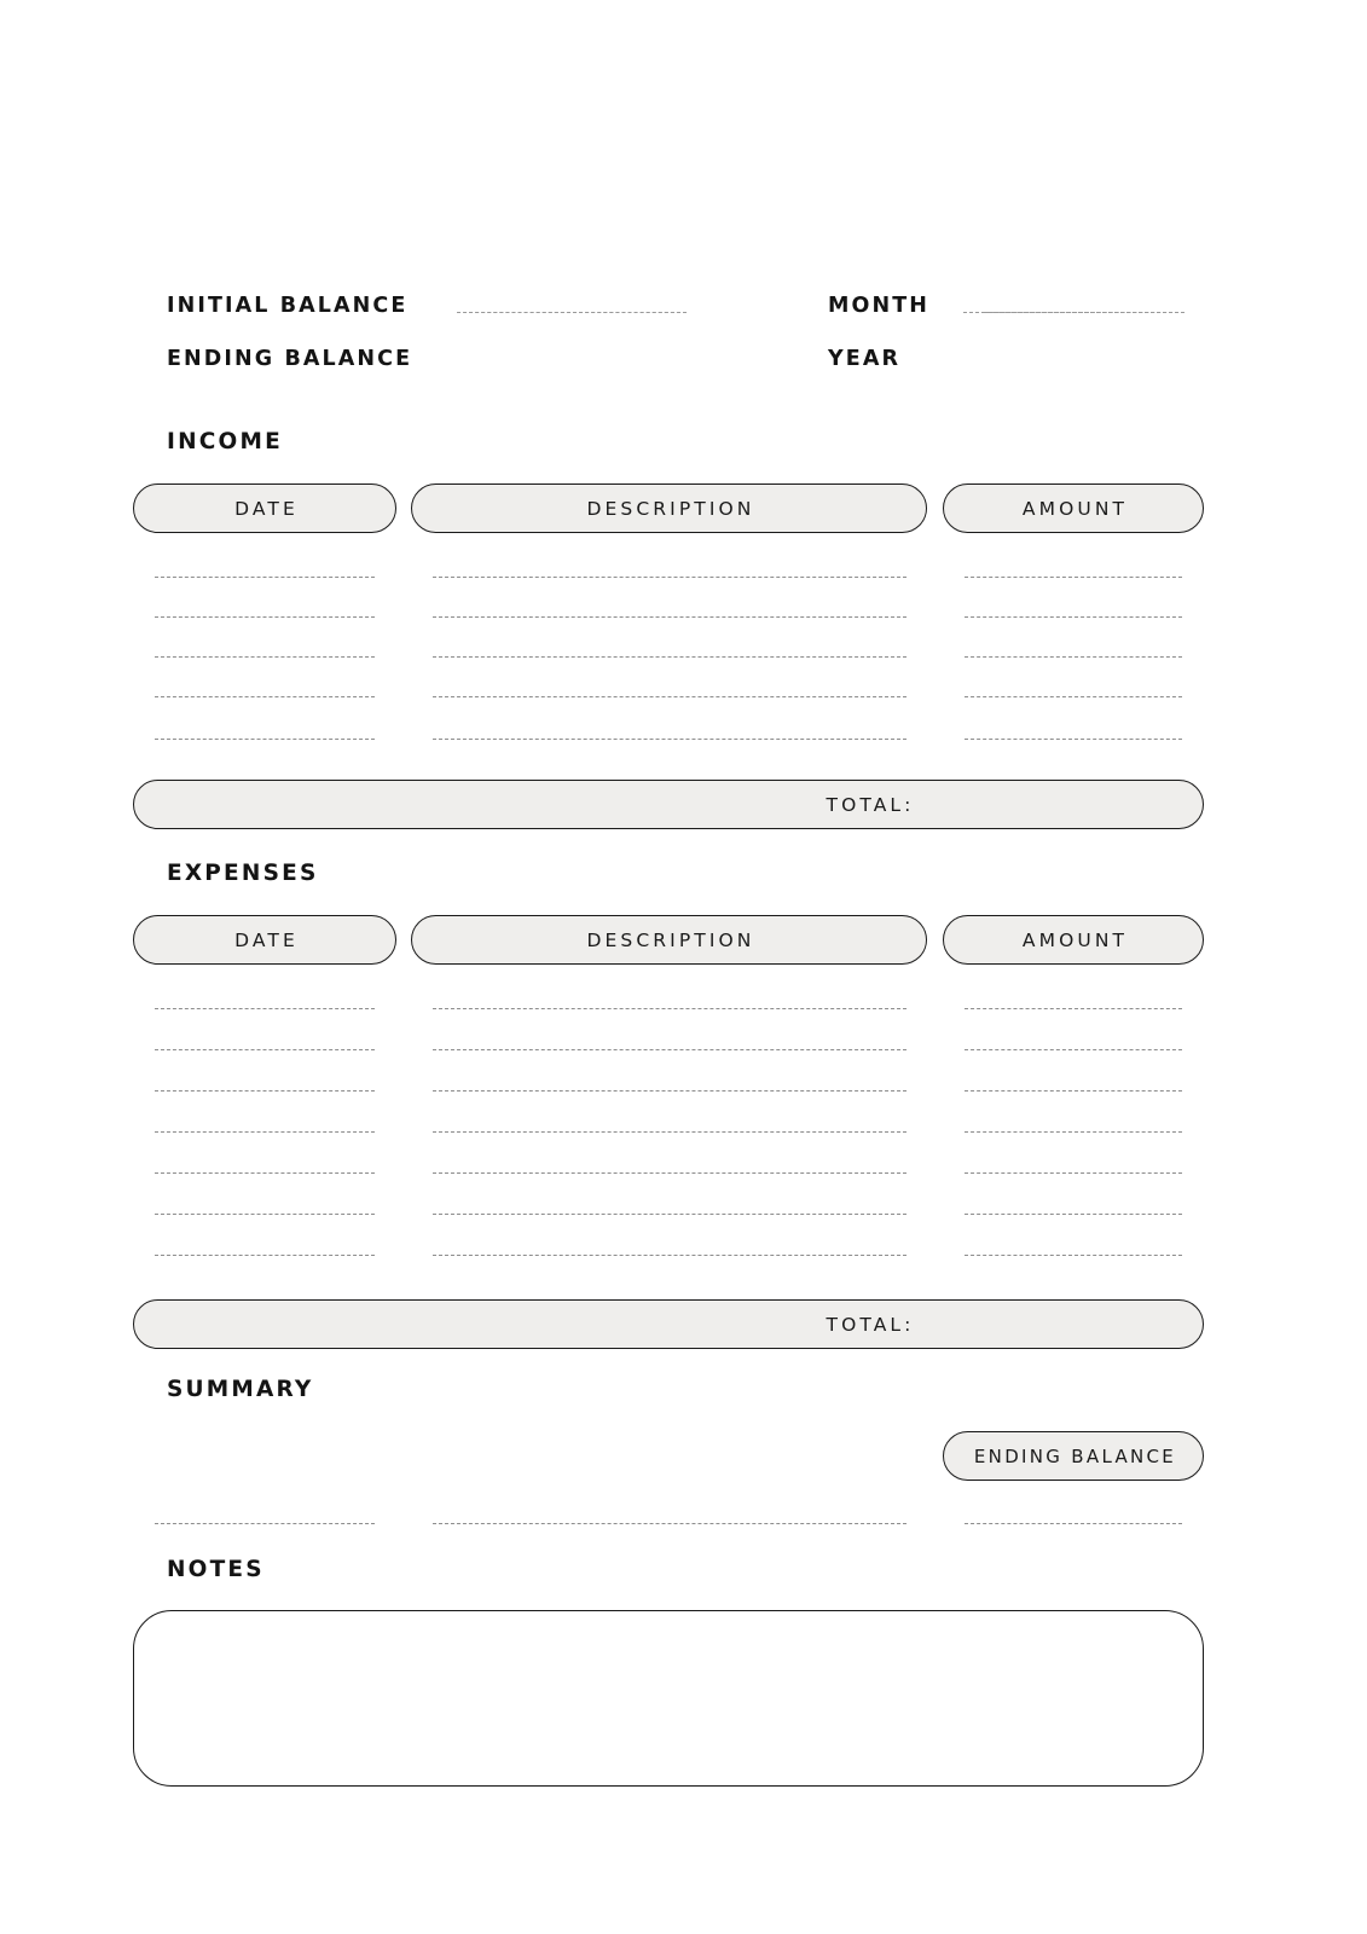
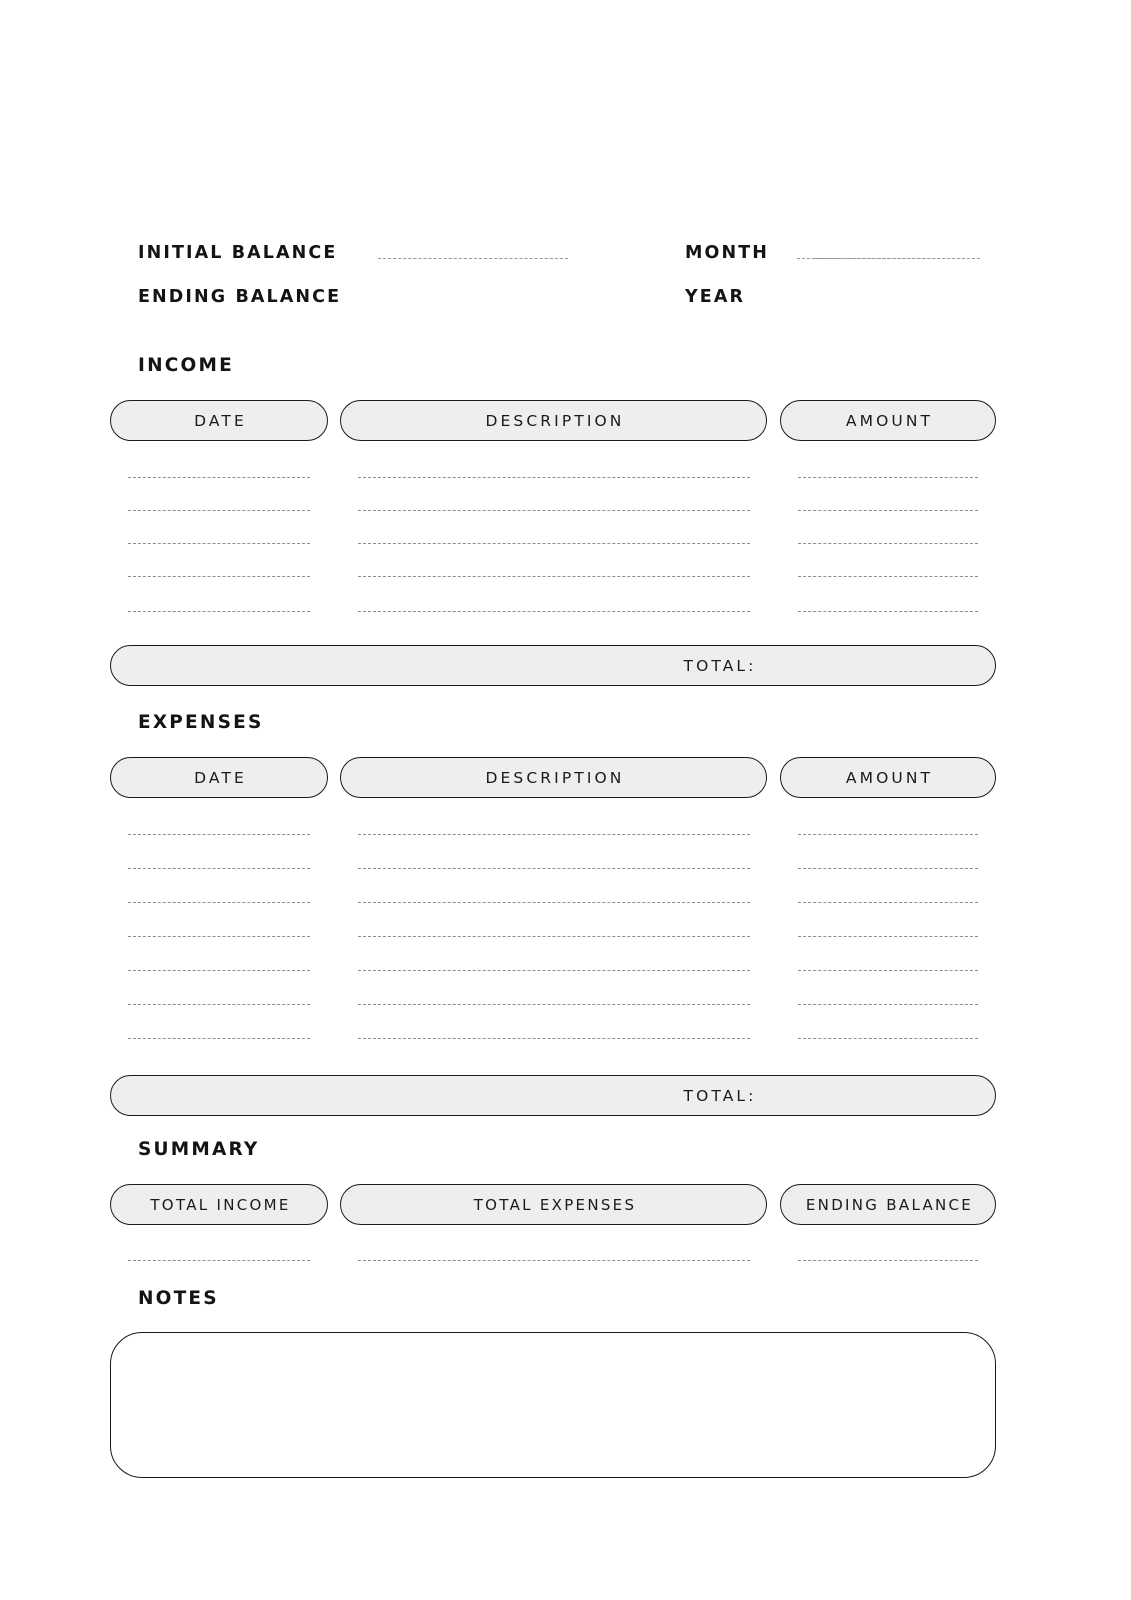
  INITIAL BALANCE
  ENDING BALANCE
  MONTH
  YEAR
  INCOME
  DATE
  DESCRIPTION
  AMOUNT
  TOTAL:
  EXPENSES
  DATE
  DESCRIPTION
  AMOUNT
  TOTAL:
  SUMMARY
+ TOTAL INCOME
+ TOTAL EXPENSES
  ENDING BALANCE
  NOTES
